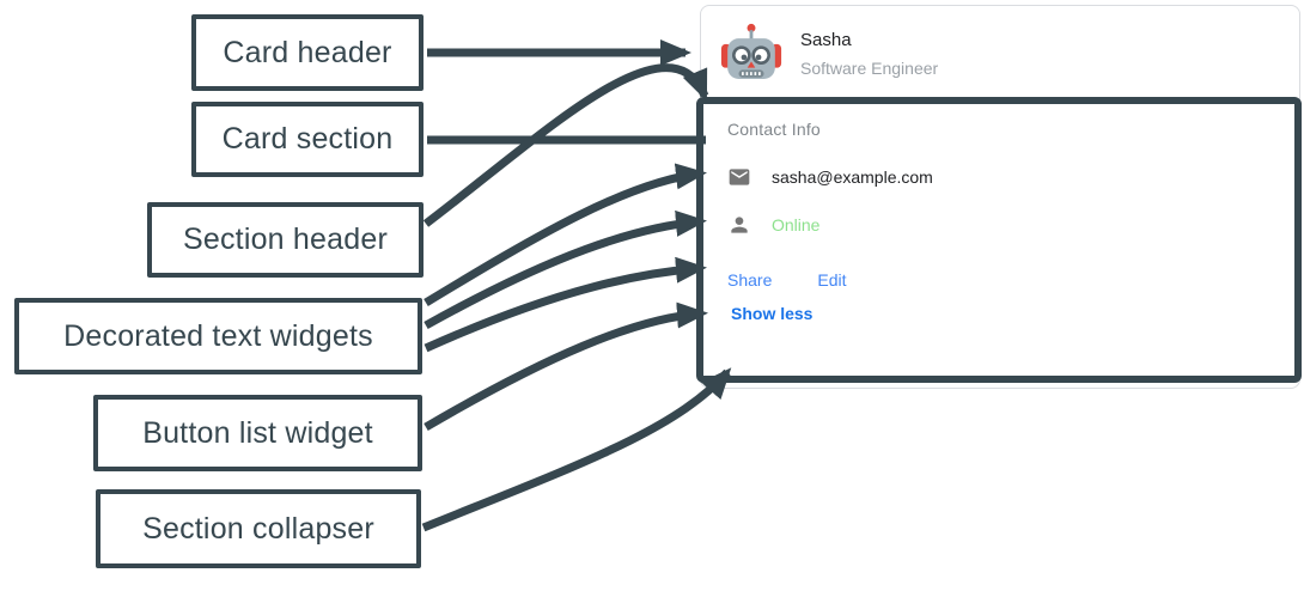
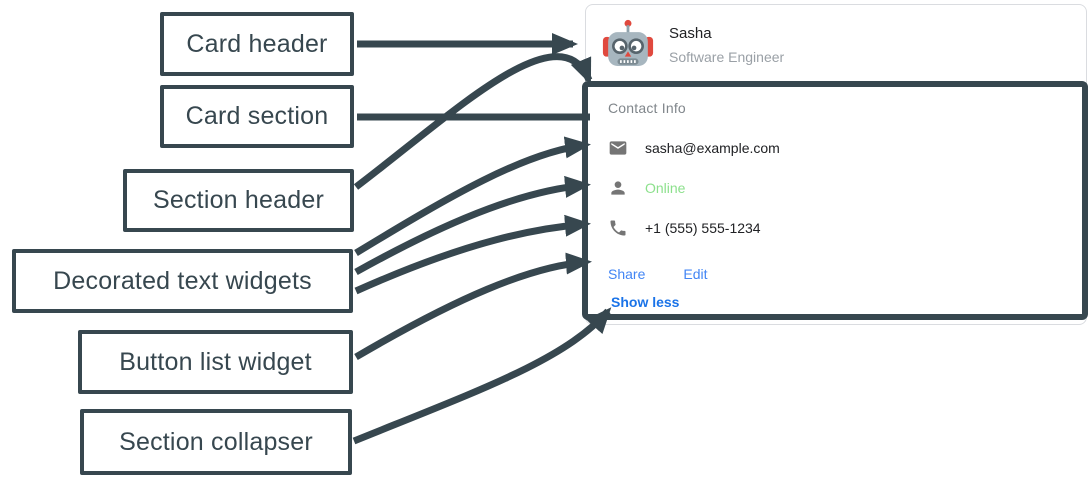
  Sasha
  Software Engineer
  Contact Info
  sasha@example.com
  Online
+ +1 (555) 555-1234
  Share
  Edit
  Show less
  Card header
  Card section
  Section header
  Decorated text widgets
  Button list widget
  Section collapser
